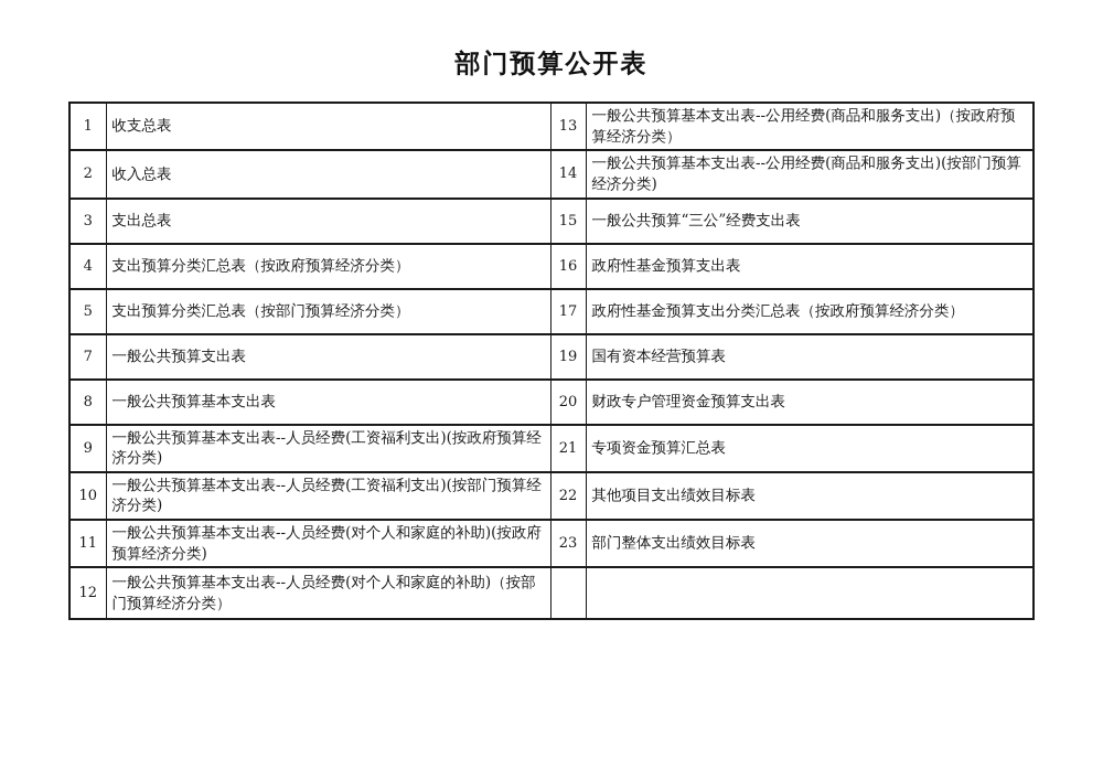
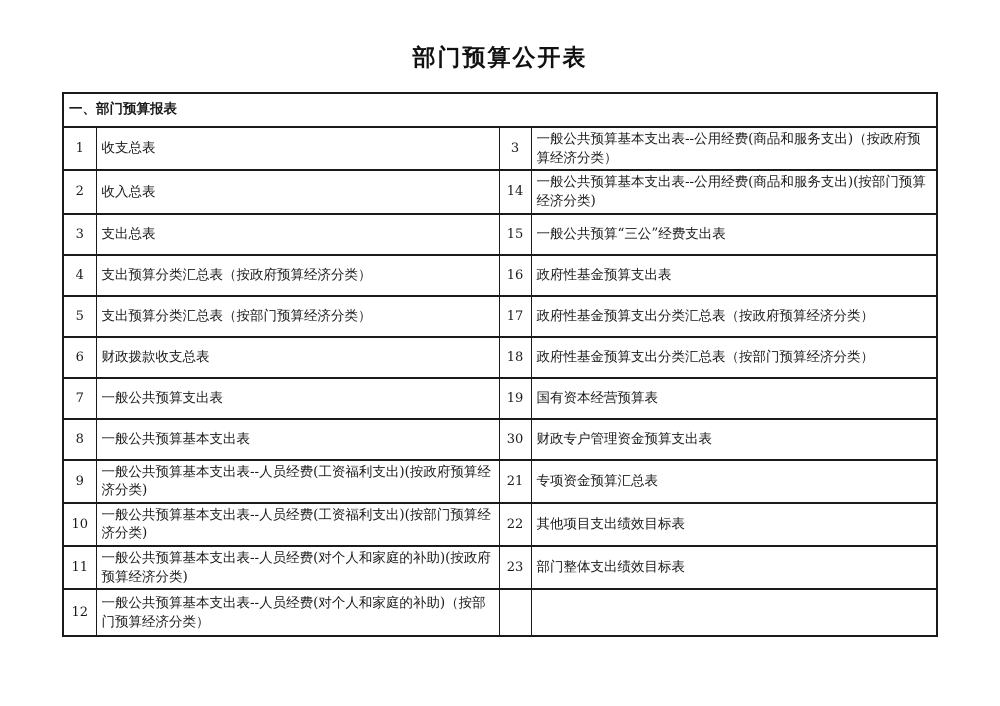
  部门预算公开表
+ 一、部门预算报表
- 1	收支总表	13	一般公共预算基本支出表--公用经费(商品和服务支出)（按政府预算经济分类）
+ 1	收支总表	3	一般公共预算基本支出表--公用经费(商品和服务支出)（按政府预算经济分类）
  2	收入总表	14	一般公共预算基本支出表--公用经费(商品和服务支出)(按部门预算经济分类)
  3	支出总表	15	一般公共预算“三公”经费支出表
  4	支出预算分类汇总表（按政府预算经济分类）	16	政府性基金预算支出表
  5	支出预算分类汇总表（按部门预算经济分类）	17	政府性基金预算支出分类汇总表（按政府预算经济分类）
+ 6	财政拨款收支总表	18	政府性基金预算支出分类汇总表（按部门预算经济分类）
  7	一般公共预算支出表	19	国有资本经营预算表
- 8	一般公共预算基本支出表	20	财政专户管理资金预算支出表
+ 8	一般公共预算基本支出表	30	财政专户管理资金预算支出表
  9	一般公共预算基本支出表--人员经费(工资福利支出)(按政府预算经济分类)	21	专项资金预算汇总表
  10	一般公共预算基本支出表--人员经费(工资福利支出)(按部门预算经济分类)	22	其他项目支出绩效目标表
  11	一般公共预算基本支出表--人员经费(对个人和家庭的补助)(按政府预算经济分类)	23	部门整体支出绩效目标表
  12	一般公共预算基本支出表--人员经费(对个人和家庭的补助)（按部门预算经济分类）
